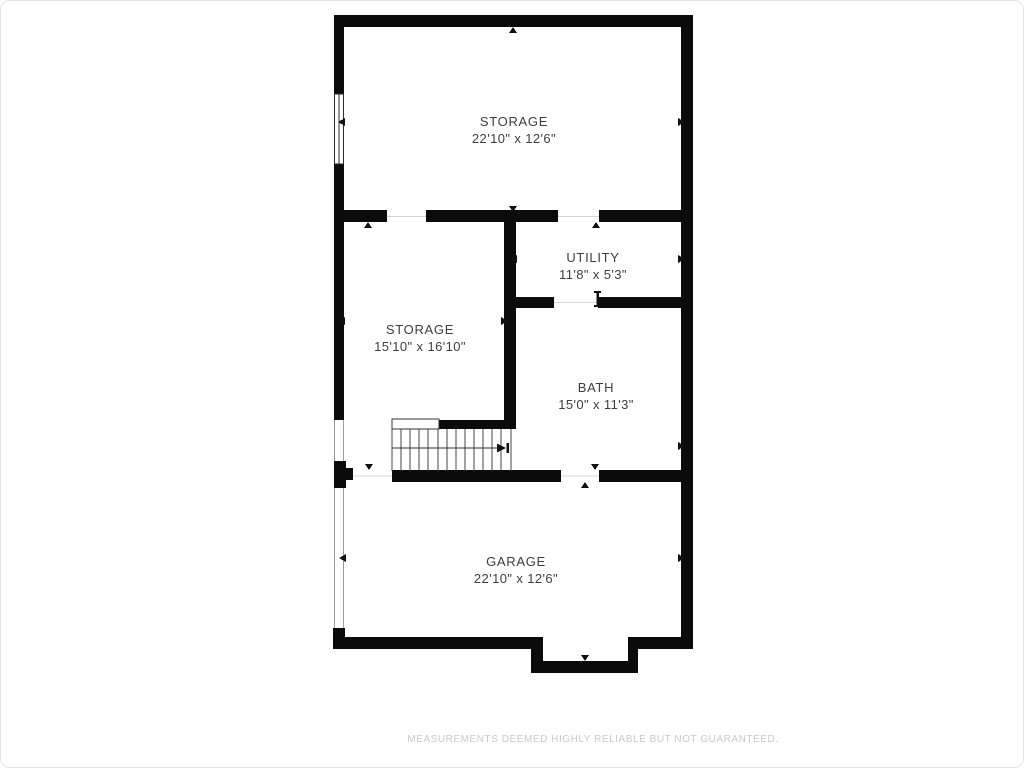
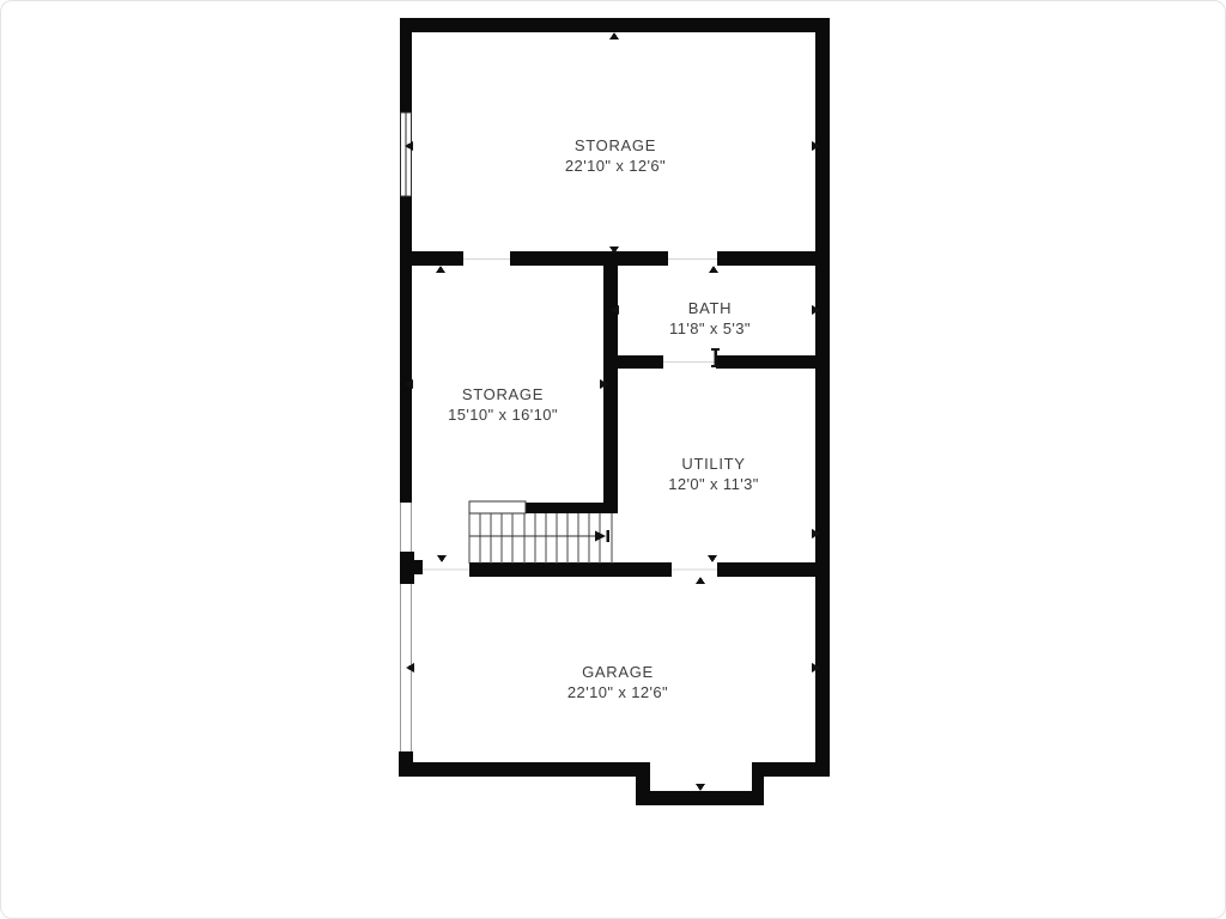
  STORAGE
  22'10" x 12'6"
- UTILITY
+ BATH
  11'8" x 5'3"
  STORAGE
  15'10" x 16'10"
- BATH
+ UTILITY
- 15'0" x 11'3"
+ 12'0" x 11'3"
  GARAGE
  22'10" x 12'6"
- MEASUREMENTS DEEMED HIGHLY RELIABLE BUT NOT GUARANTEED.
